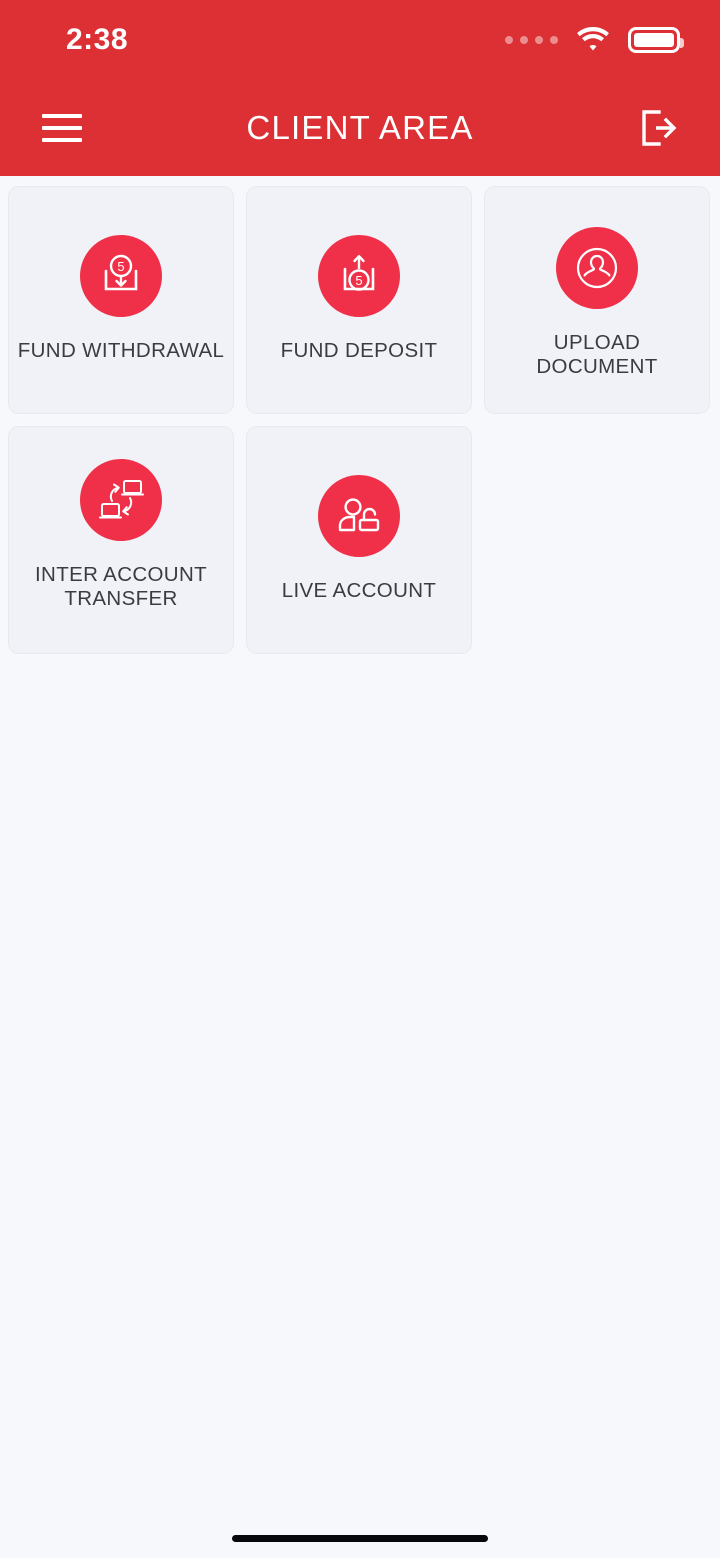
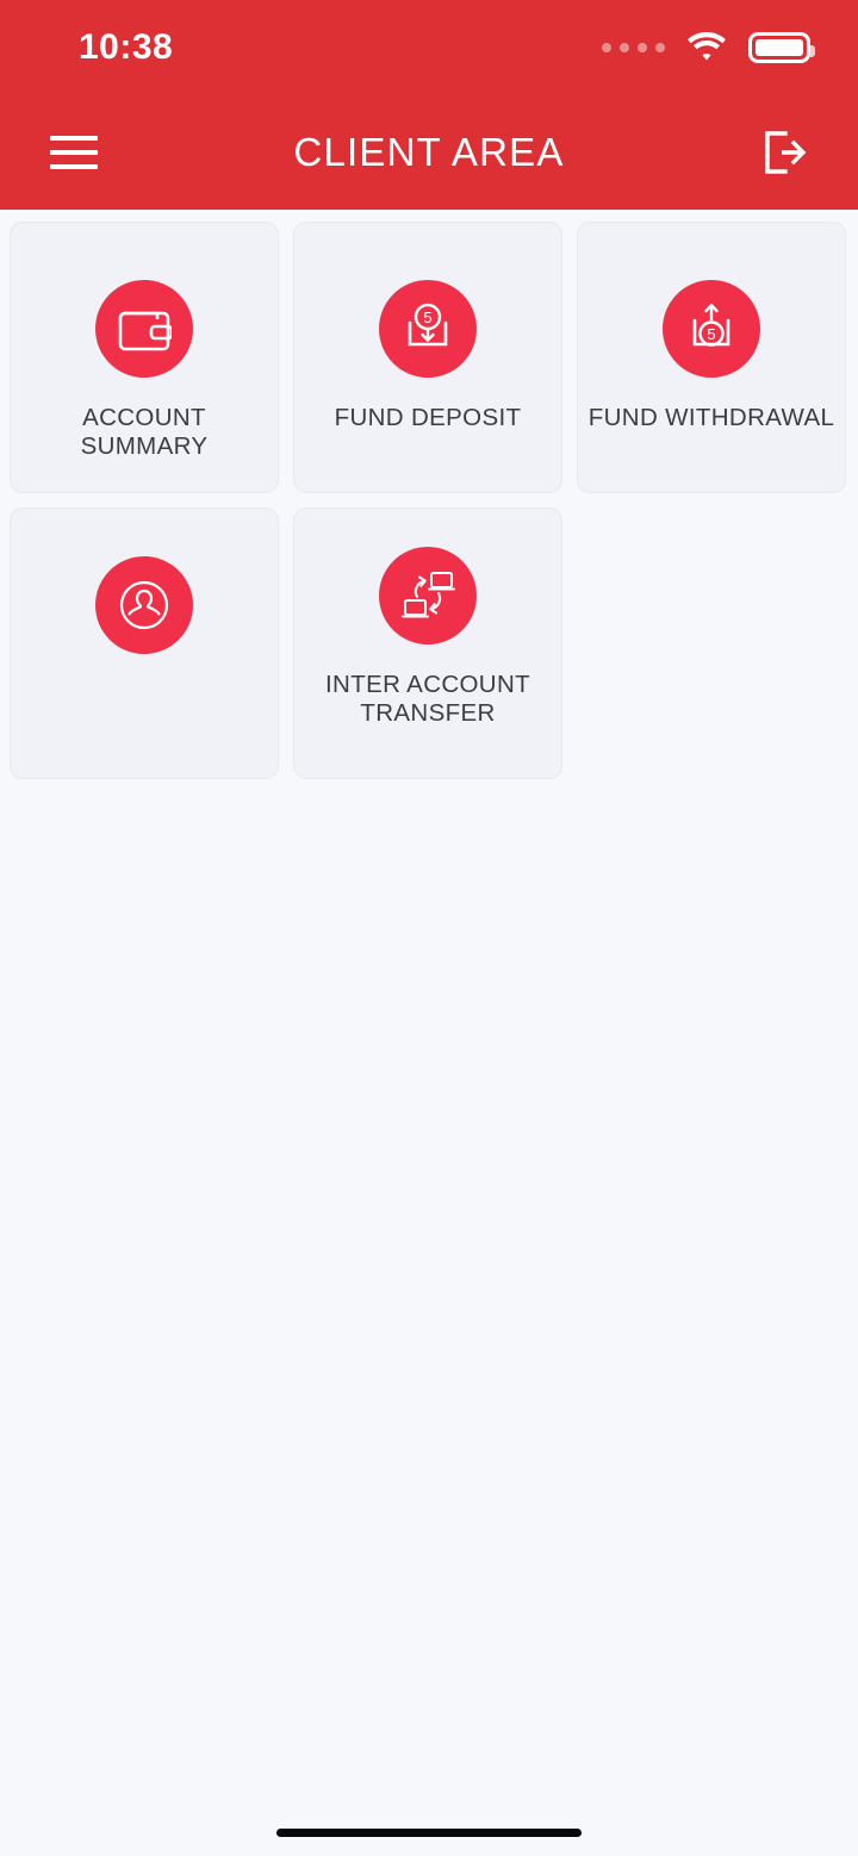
- 2:38
+ 10:38
  CLIENT AREA
+ ACCOUNT SUMMARY
  5
- FUND WITHDRAWAL
+ FUND DEPOSIT
  5
- FUND DEPOSIT
+ FUND WITHDRAWAL
- UPLOAD DOCUMENT
  INTER ACCOUNT TRANSFER
- LIVE ACCOUNT
